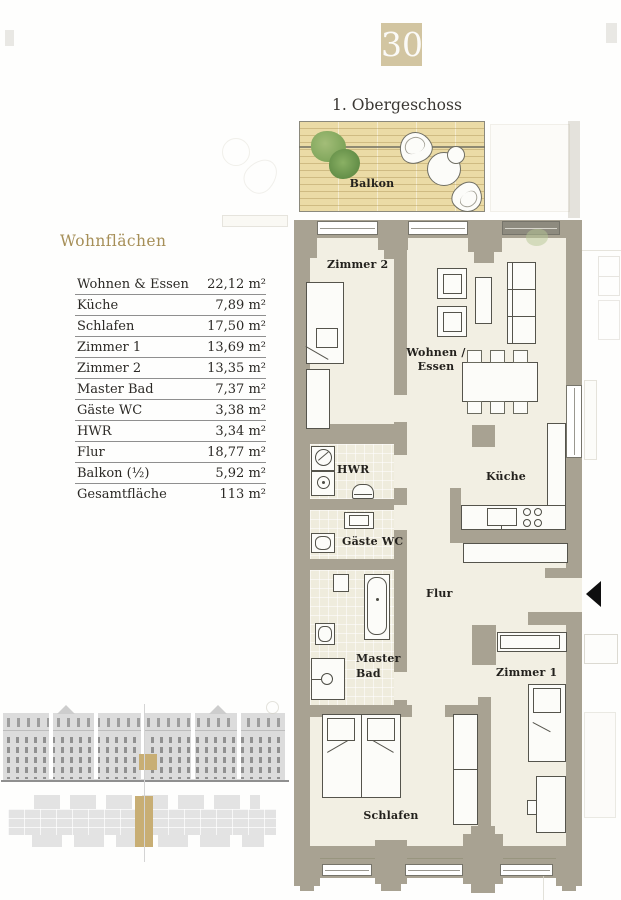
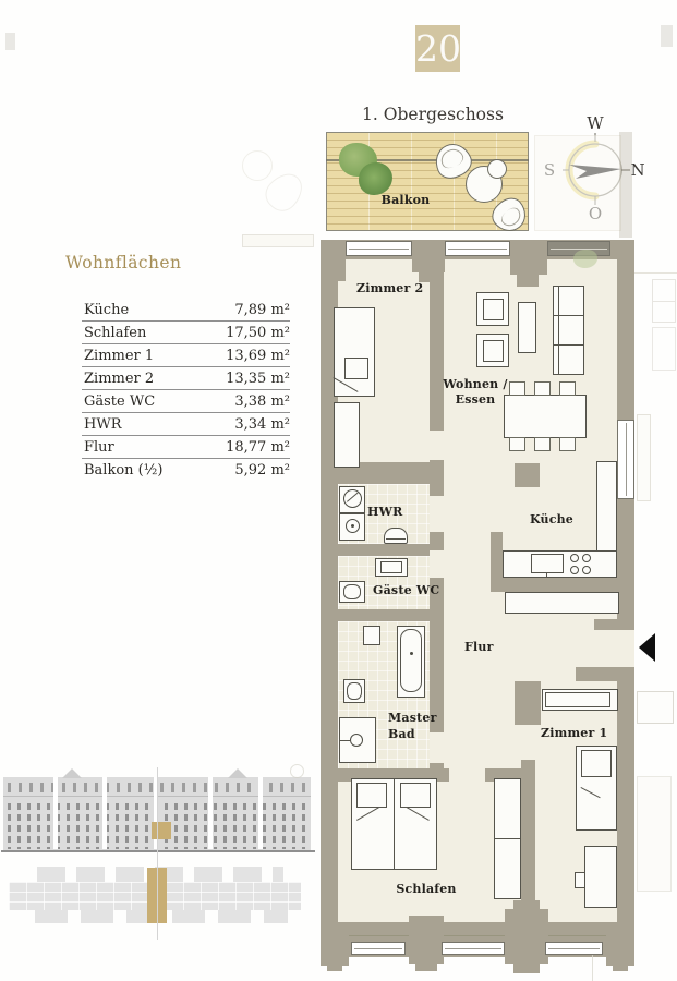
- 30
+ 20
  1. Obergeschoss
+ W
+ S
+ N
+ O
  Balkon
  Zimmer 2
  Wohnen /
  Essen
  Küche
  HWR
  Gäste WC
  Flur
  Master
  Bad
  Schlafen
  Zimmer 1
  Wohnflächen
- Wohnen & Essen
- 22,12 m²
  Küche
  7,89 m²
  Schlafen
  17,50 m²
  Zimmer 1
  13,69 m²
  Zimmer 2
  13,35 m²
- Master Bad
- 7,37 m²
  Gäste WC
  3,38 m²
  HWR
  3,34 m²
  Flur
  18,77 m²
  Balkon (½)
  5,92 m²
- Gesamtfläche
- 113 m²
